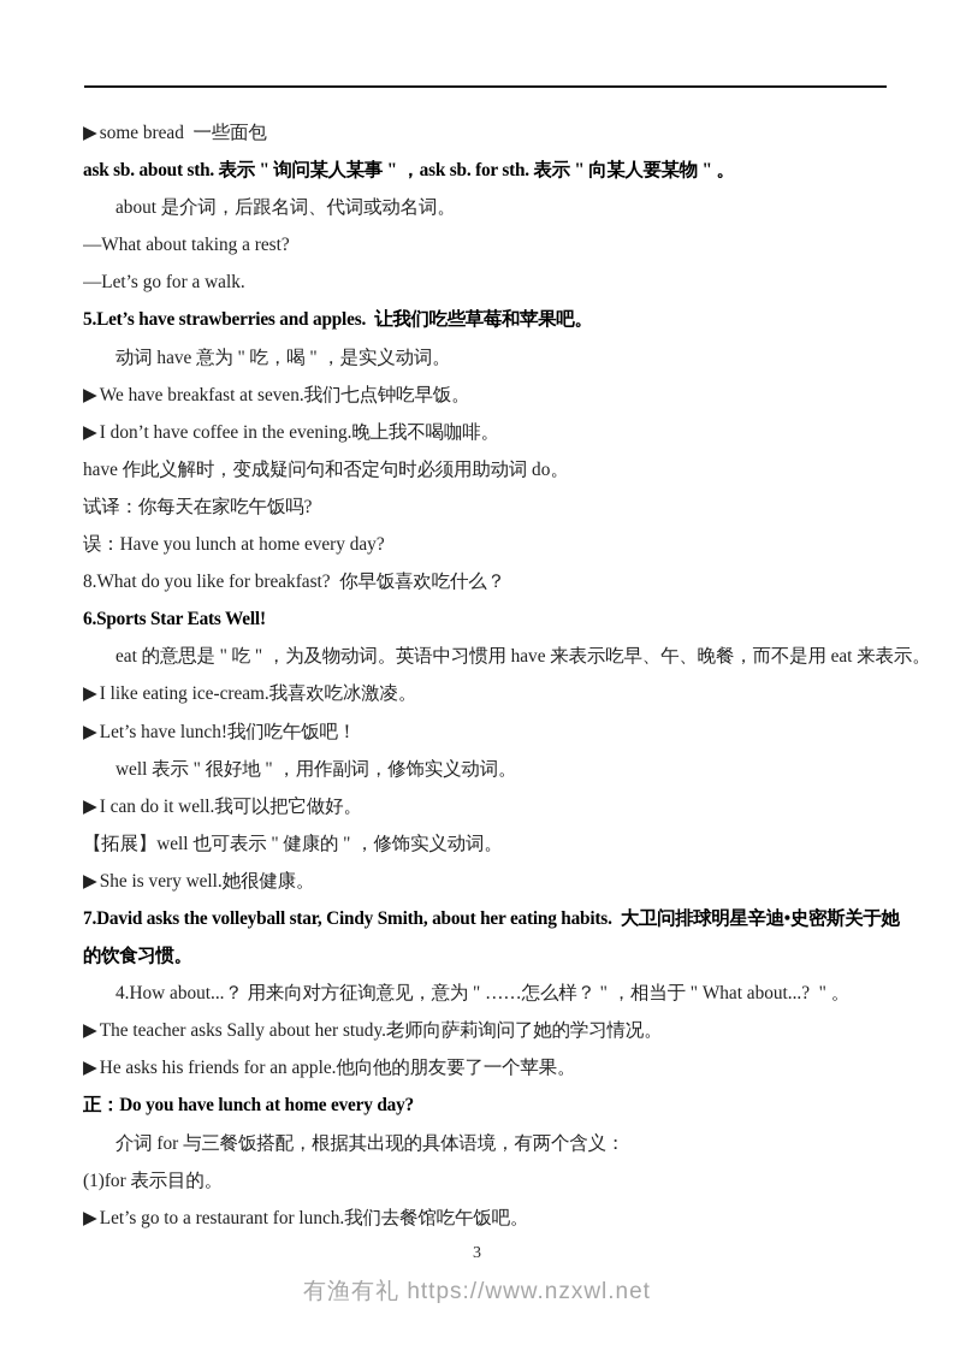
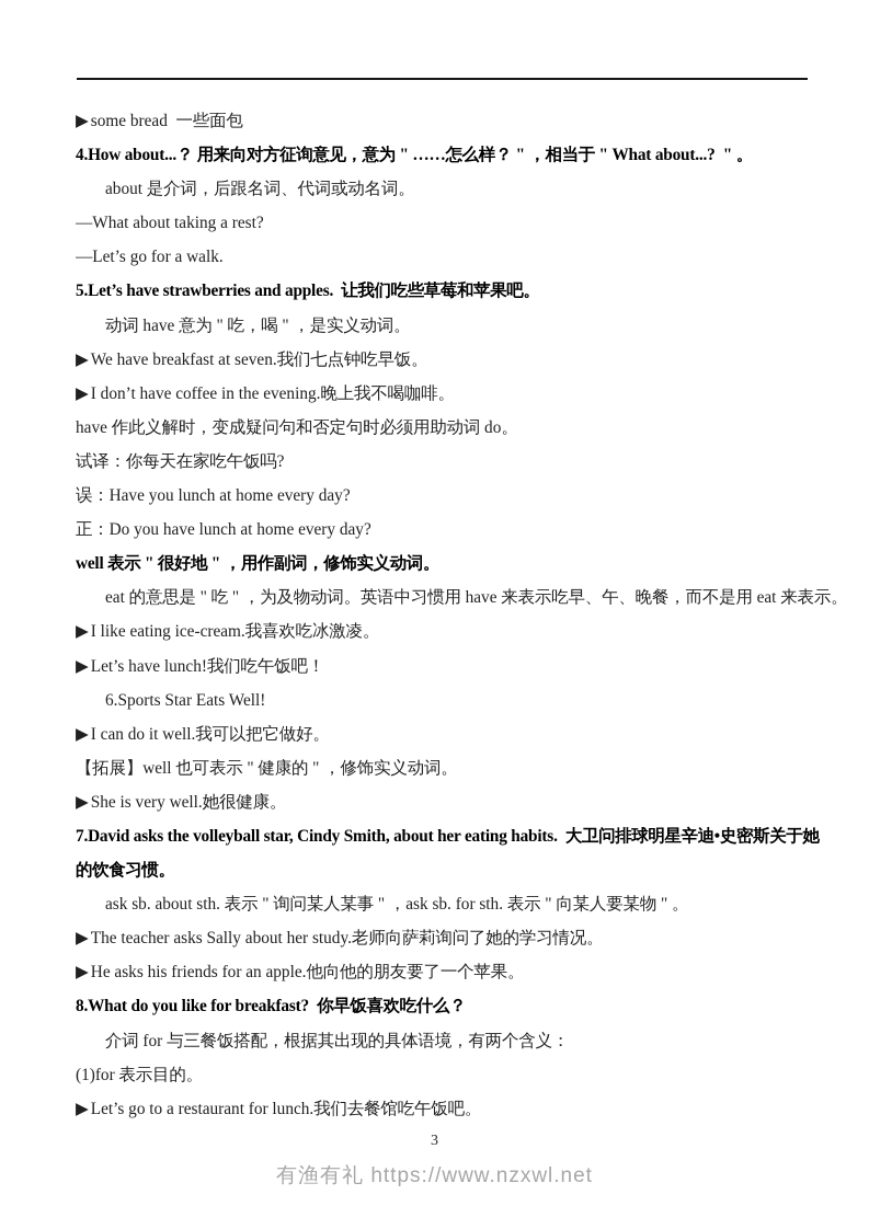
  ▶some bread 一些面包
- ask sb. about sth. 表示 " 询问某人某事 " ，ask sb. for sth. 表示 " 向某人要某物 " 。
+ 4.How about...？ 用来向对方征询意见，意为 " ……怎么样？ " ，相当于 " What about...? " 。
  about 是介词，后跟名词、代词或动名词。
  —What about taking a rest?
  —Let’s go for a walk.
  5.Let’s have strawberries and apples. 让我们吃些草莓和苹果吧。
  动词 have 意为 " 吃，喝 " ，是实义动词。
  ▶We have breakfast at seven.我们七点钟吃早饭。
  ▶I don’t have coffee in the evening.晚上我不喝咖啡。
  have 作此义解时，变成疑问句和否定句时必须用助动词 do。
  试译：你每天在家吃午饭吗?
  误：Have you lunch at home every day?
- 8.What do you like for breakfast? 你早饭喜欢吃什么？
+ 正：Do you have lunch at home every day?
- 6.Sports Star Eats Well!
+ well 表示 " 很好地 " ，用作副词，修饰实义动词。
  eat 的意思是 " 吃 " ，为及物动词。英语中习惯用 have 来表示吃早、午、晚餐，而不是用 eat 来表示。
  ▶I like eating ice-cream.我喜欢吃冰激凌。
  ▶Let’s have lunch!我们吃午饭吧！
- well 表示 " 很好地 " ，用作副词，修饰实义动词。
+ 6.Sports Star Eats Well!
  ▶I can do it well.我可以把它做好。
  【拓展】well 也可表示 " 健康的 " ，修饰实义动词。
  ▶She is very well.她很健康。
  7.David asks the volleyball star, Cindy Smith, about her eating habits. 大卫问排球明星辛迪•史密斯关于她
  的饮食习惯。
- 4.How about...？ 用来向对方征询意见，意为 " ……怎么样？ " ，相当于 " What about...? " 。
+ ask sb. about sth. 表示 " 询问某人某事 " ，ask sb. for sth. 表示 " 向某人要某物 " 。
  ▶The teacher asks Sally about her study.老师向萨莉询问了她的学习情况。
  ▶He asks his friends for an apple.他向他的朋友要了一个苹果。
- 正：Do you have lunch at home every day?
+ 8.What do you like for breakfast? 你早饭喜欢吃什么？
  介词 for 与三餐饭搭配，根据其出现的具体语境，有两个含义：
  (1)for 表示目的。
  ▶Let’s go to a restaurant for lunch.我们去餐馆吃午饭吧。
  3
  有渔有礼 https://www.nzxwl.net
